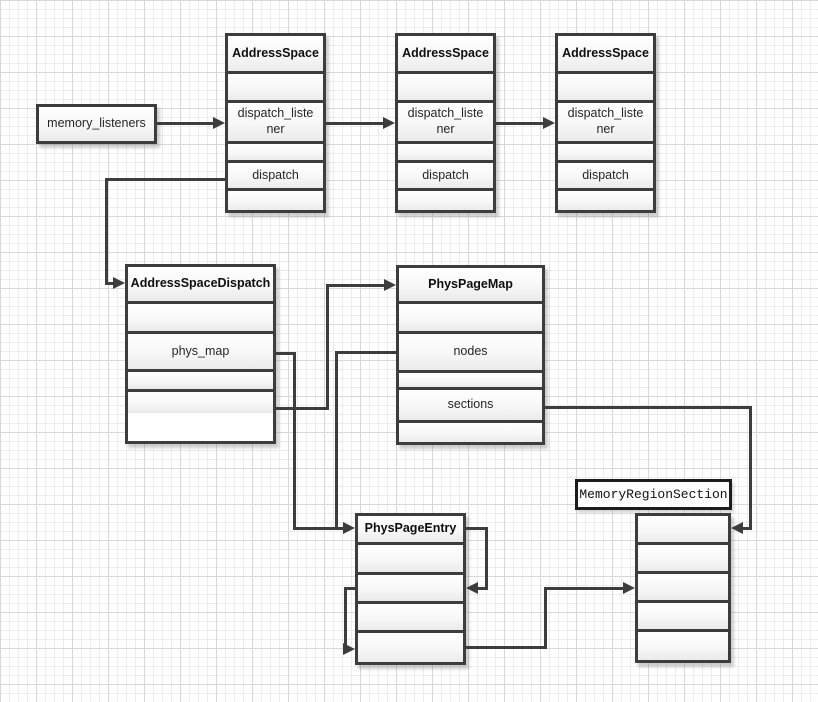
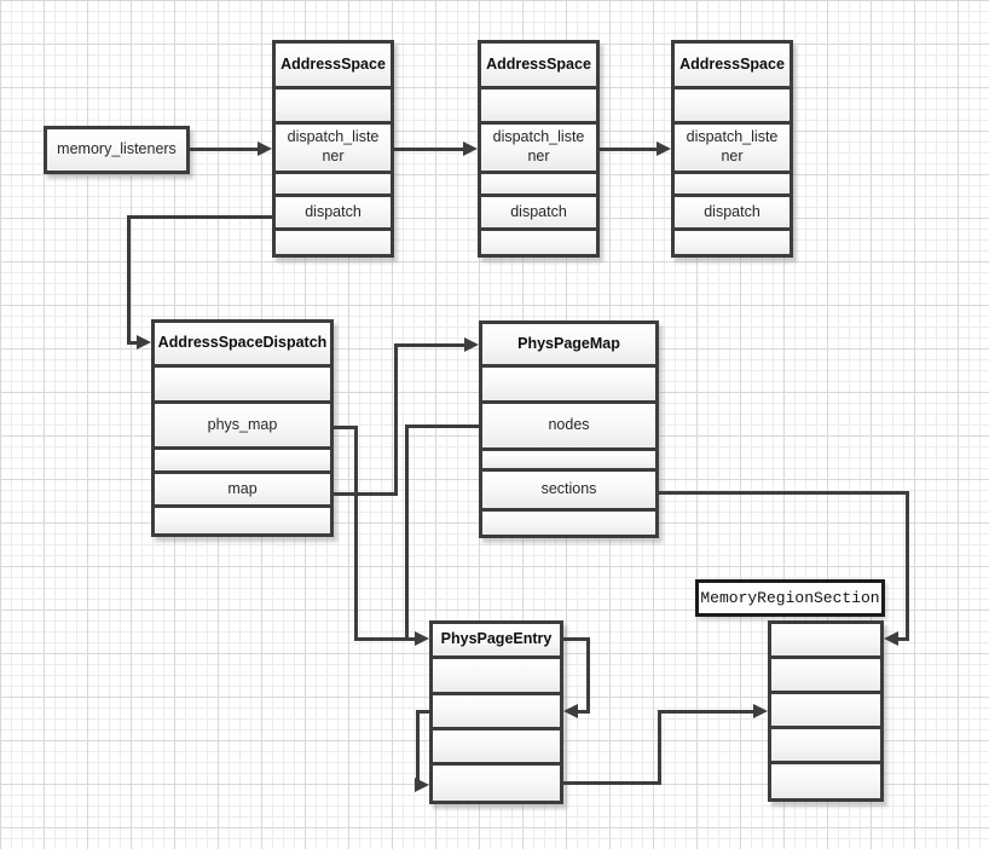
  memory_listeners
  AddressSpace
  dispatch_liste
  ner
  dispatch
  AddressSpace
  dispatch_liste
  ner
  dispatch
  AddressSpace
  dispatch_liste
  ner
  dispatch
  AddressSpaceDispatch
  phys_map
+ map
  PhysPageMap
  nodes
  sections
  PhysPageEntry
  MemoryRegionSection
